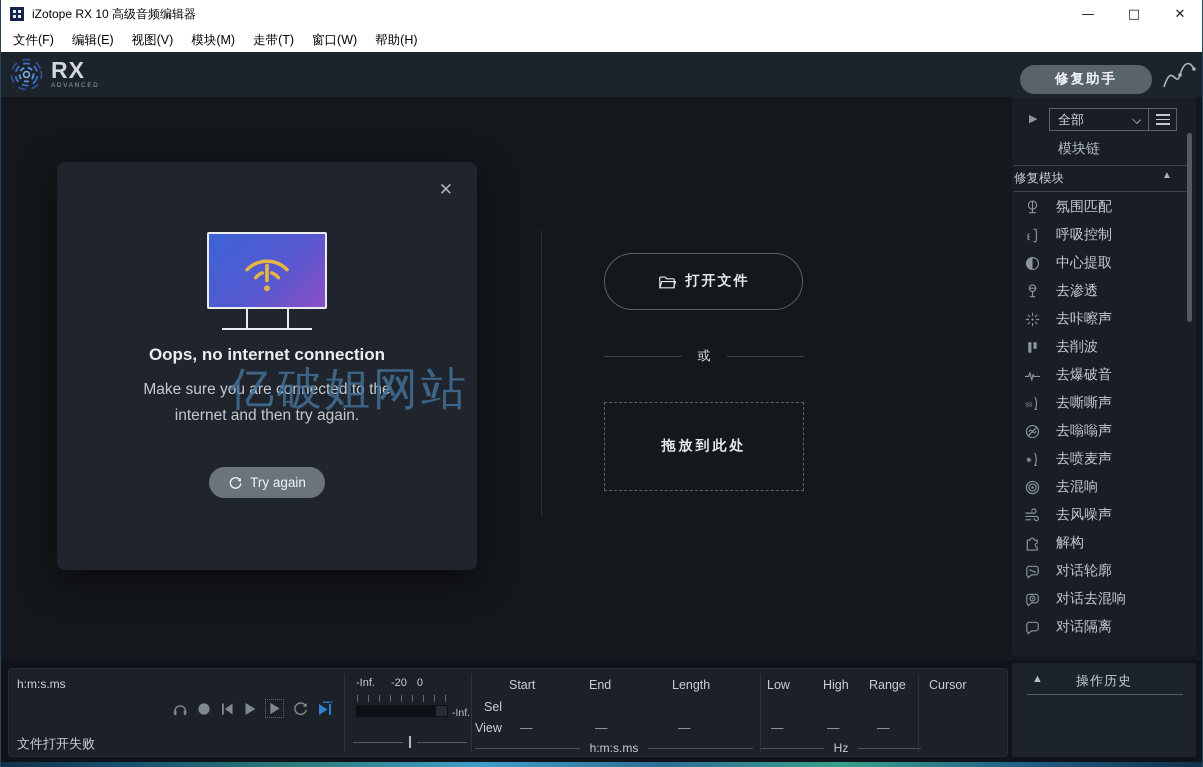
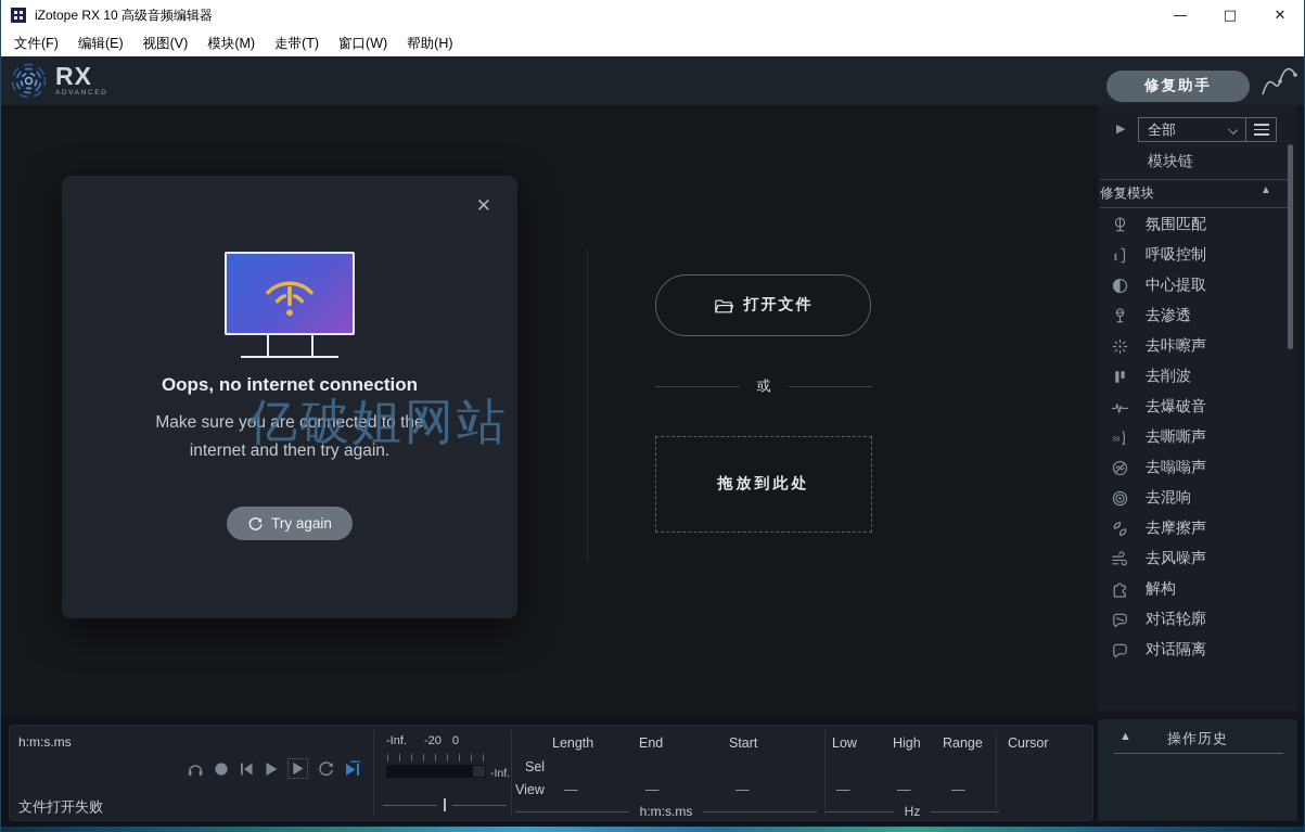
  iZotope RX 10 高级音频编辑器
  —
  □
  ✕
  文件(F)
  编辑(E)
  视图(V)
  模块(M)
  走带(T)
  窗口(W)
  帮助(H)
  RX
  修复助手
  ✕
  Oops, no internet connection
  Make sure you are connected to the
  internet and then try again.
  亿破姐网站
  Try again
  打开文件
  或
  拖放到此处
  ▶
  全部
  模块链
  修复模块
  ▲
  氛围匹配
  呼吸控制
  中心提取
  去渗透
  去咔嚓声
  去削波
  去爆破音
  ss
  去嘶嘶声
  去嗡嗡声
- 去喷麦声
  去混响
+ 去摩擦声
  去风噪声
  解构
  对话轮廓
- 对话去混响
  对话隔离
  h:m:s.ms
  文件打开失败
  -Inf.
  -20
  0
  -Inf.
- Start
+ Length
  End
- Length
+ Start
  Sel
  View
  —
  —
  —
  h:m:s.ms
  Low
  High
  Range
  —
  —
  —
  Hz
  Cursor
  ▲
  操作历史
